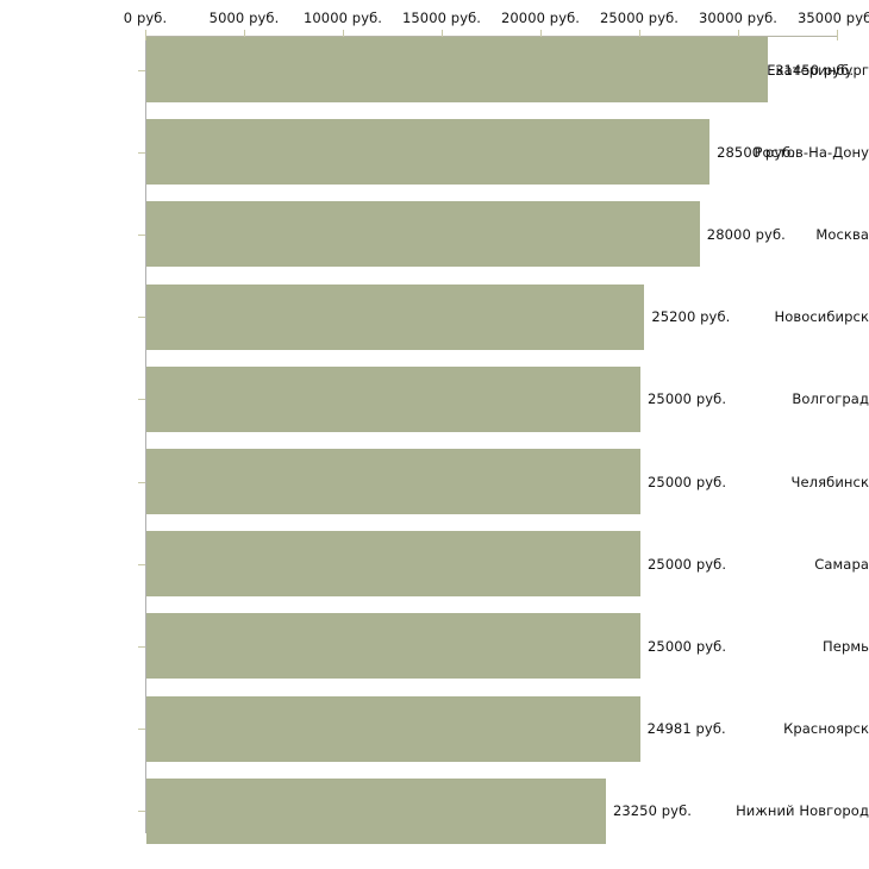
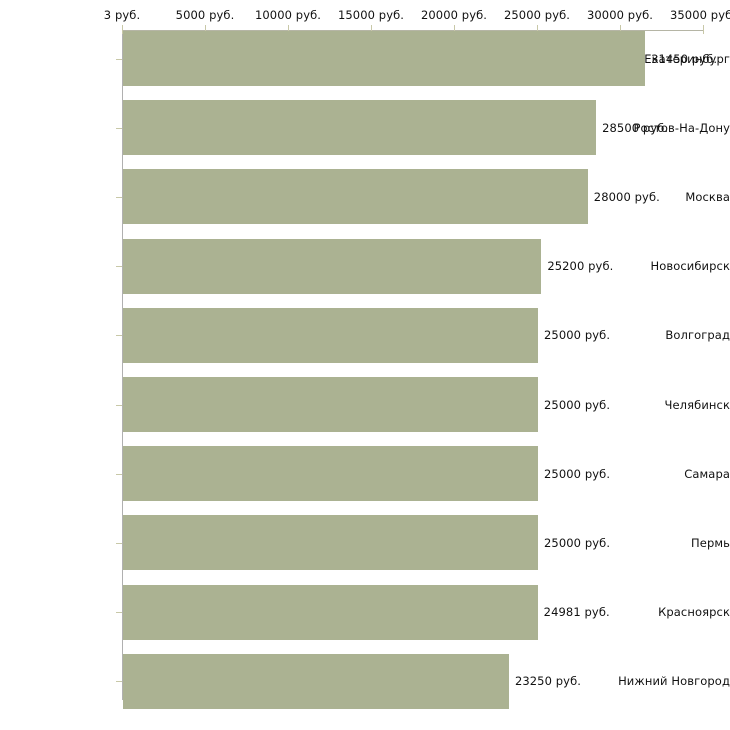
- 0 руб.
+ 3 руб.
  5000 руб.
  10000 руб.
  15000 руб.
  20000 руб.
  25000 руб.
  30000 руб.
  35000 руб
  Екатеринбург
  Ростов-На-Дону
  Москва
  Новосибирск
  Волгоград
  Челябинск
  Самара
  Пермь
  Красноярск
  Нижний Новгород
  31450 руб.
  28500 руб.
  28000 руб.
  25200 руб.
  25000 руб.
  25000 руб.
  25000 руб.
  25000 руб.
  24981 руб.
  23250 руб.
